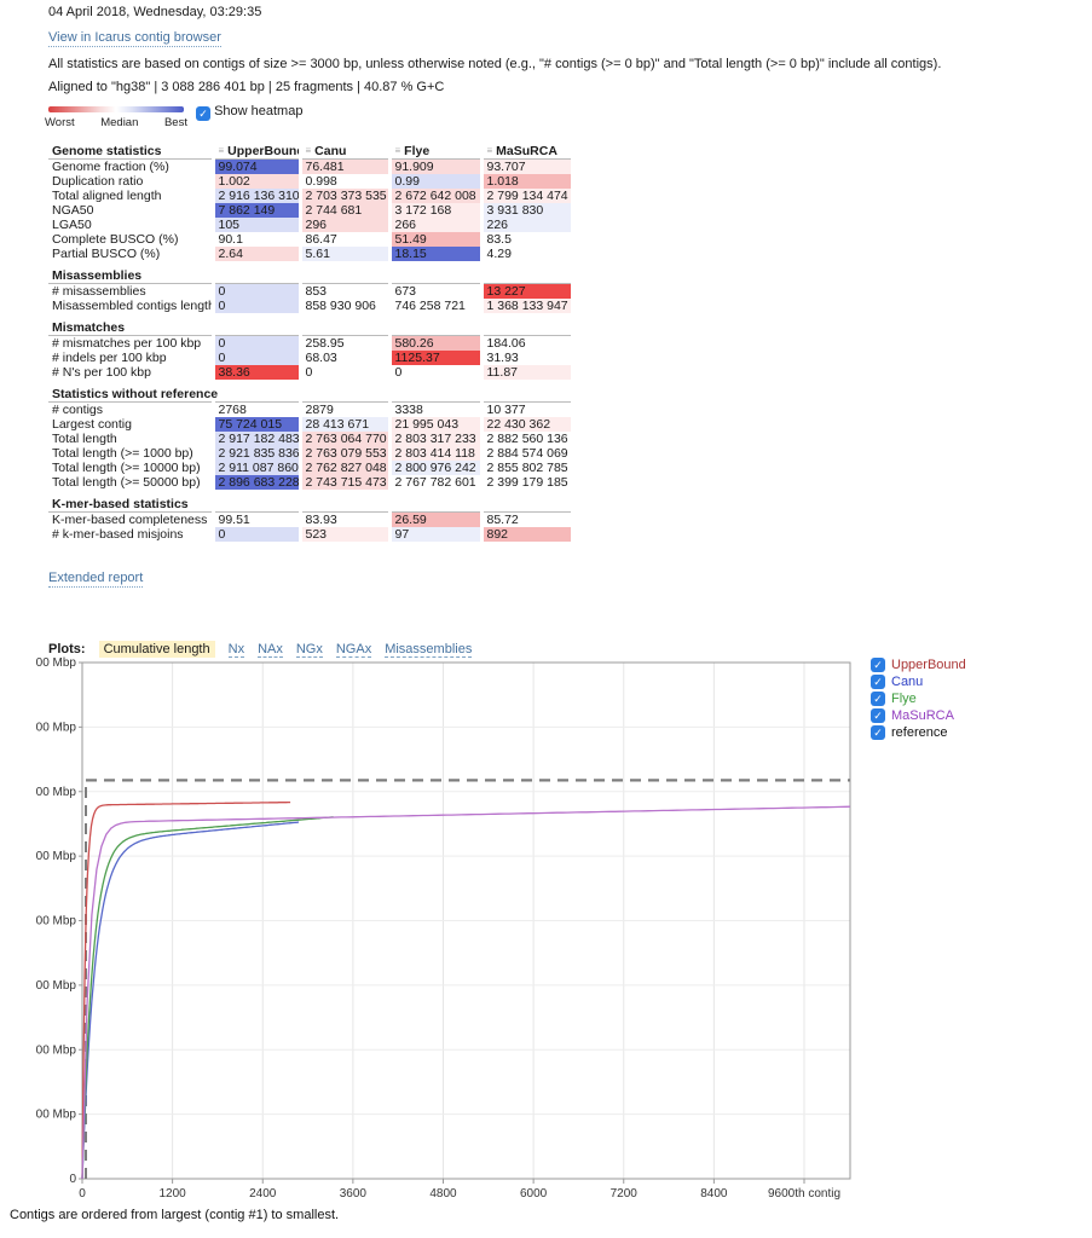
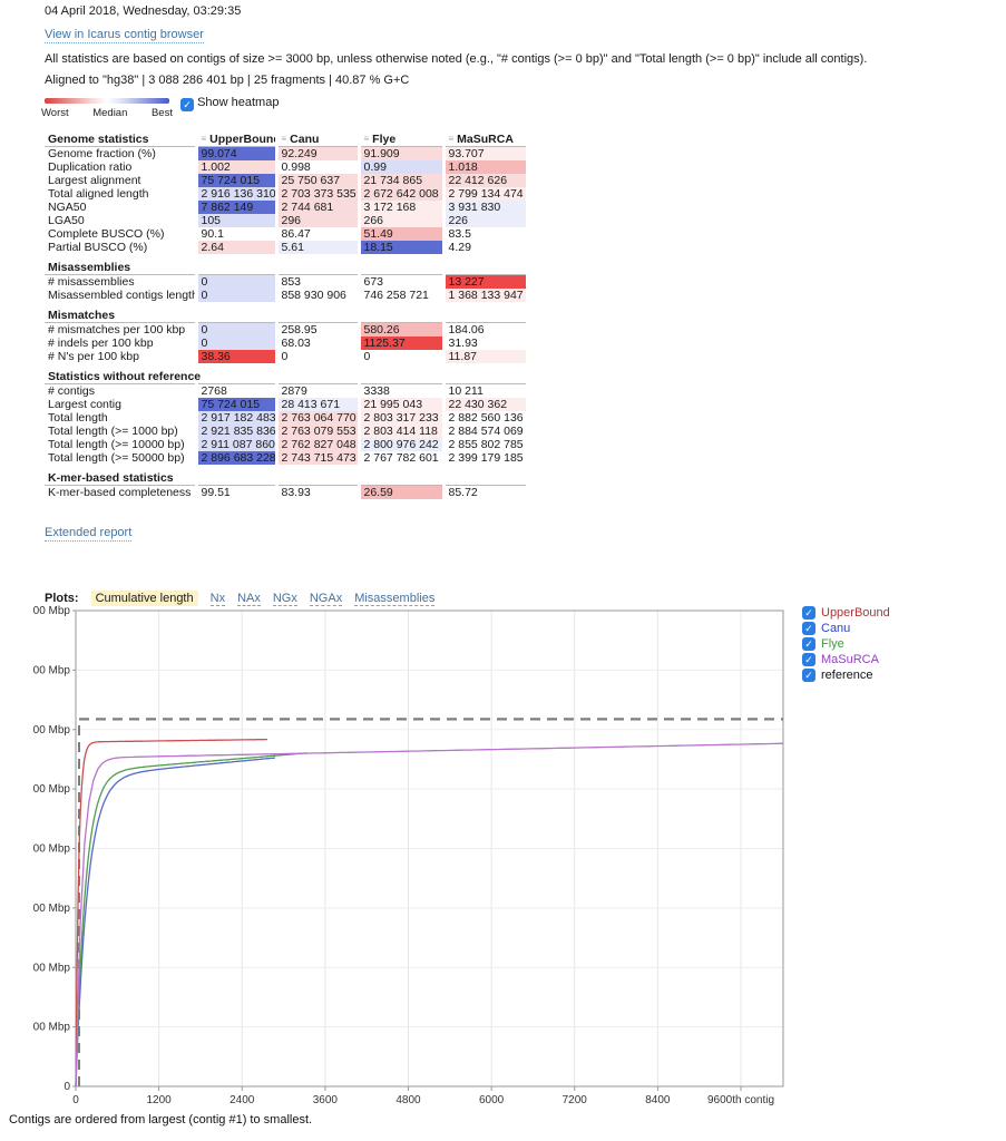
  04 April 2018, Wednesday, 03:29:35
  View in Icarus contig browser
  All statistics are based on contigs of size >= 3000 bp, unless otherwise noted (e.g., "# contigs (>= 0 bp)" and "Total length (>= 0 bp)" include all contigs).
  Aligned to "hg38" | 3 088 286 401 bp | 25 fragments | 40.87 % G+C
  Worst
  Median
  Best
  ✓ Show heatmap
  Genome statistics	≡ UpperBoun	≡ Canu	≡ Flye	≡ MaSuRCA
- Genome fraction (%)	99.074	76.481	91.909	93.707
+ Genome fraction (%)	99.074	92.249	91.909	93.707
  Duplication ratio	1.002	0.998	0.99	1.018
+ Largest alignment	75 724 015	25 750 637	21 734 865	22 412 626
  Total aligned length	2 916 136 310	2 703 373 535	2 672 642 008	2 799 134 474
  NGA50	7 862 149	2 744 681	3 172 168	3 931 830
  LGA50	105	296	266	226
  Complete BUSCO (%)	90.1	86.47	51.49	83.5
  Partial BUSCO (%)	2.64	5.61	18.15	4.29
  Misassemblies
  # misassemblies	0	853	673	13 227
  Misassembled contigs lengt	0	858 930 906	746 258 721	1 368 133 947
  Mismatches
  # mismatches per 100 kbp	0	258.95	580.26	184.06
  # indels per 100 kbp	0	68.03	1125.37	31.93
  # N's per 100 kbp	38.36	0	0	11.87
  Statistics without reference
- # contigs	2768	2879	3338	10 377
+ # contigs	2768	2879	3338	10 211
  Largest contig	75 724 015	28 413 671	21 995 043	22 430 362
  Total length	2 917 182 483	2 763 064 770	2 803 317 233	2 882 560 136
  Total length (>= 1000 bp)	2 921 835 836	2 763 079 553	2 803 414 118	2 884 574 069
  Total length (>= 10000 bp)	2 911 087 860	2 762 827 048	2 800 976 242	2 855 802 785
  Total length (>= 50000 bp)	2 896 683 228	2 743 715 473	2 767 782 601	2 399 179 185
  K-mer-based statistics
  K-mer-based completeness	99.51	83.93	26.59	85.72
- # k-mer-based misjoins	0	523	97	892
  Extended report
  Plots:
  Cumulative length
  Nx
  NAx
  NGx
  NGAx
  Misassemblies
  0
  1200
  2400
  3600
  4800
  6000
  7200
  8400
  9600th contig
  0
  00 Mbp
  00 Mbp
  00 Mbp
  00 Mbp
  00 Mbp
  00 Mbp
  00 Mbp
  00 Mbp
  ✓
  UpperBound
  ✓
  Canu
  ✓
  Flye
  ✓
  MaSuRCA
  ✓
  reference
  Contigs are ordered from largest (contig #1) to smallest.
